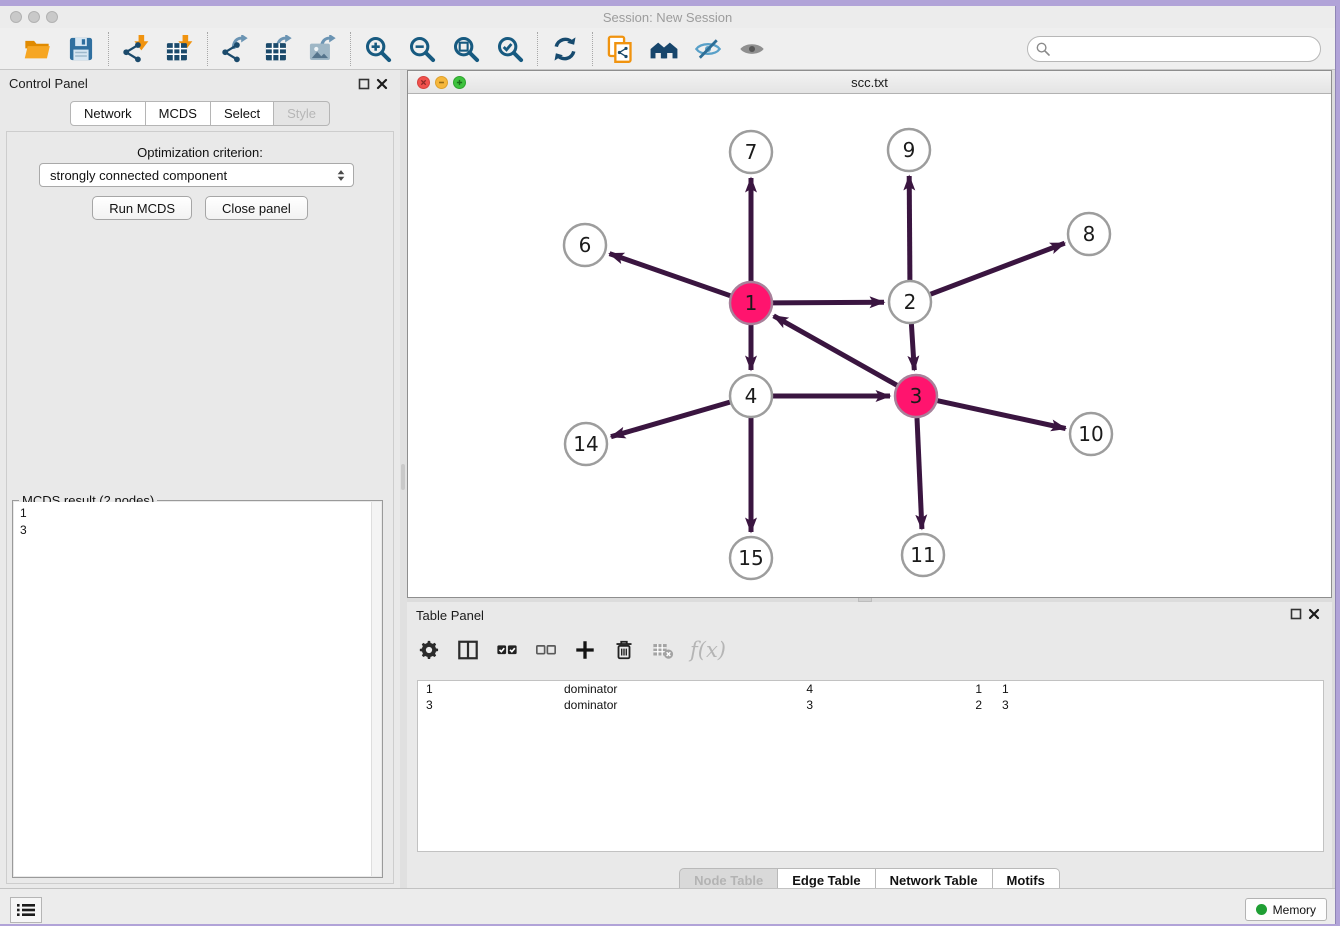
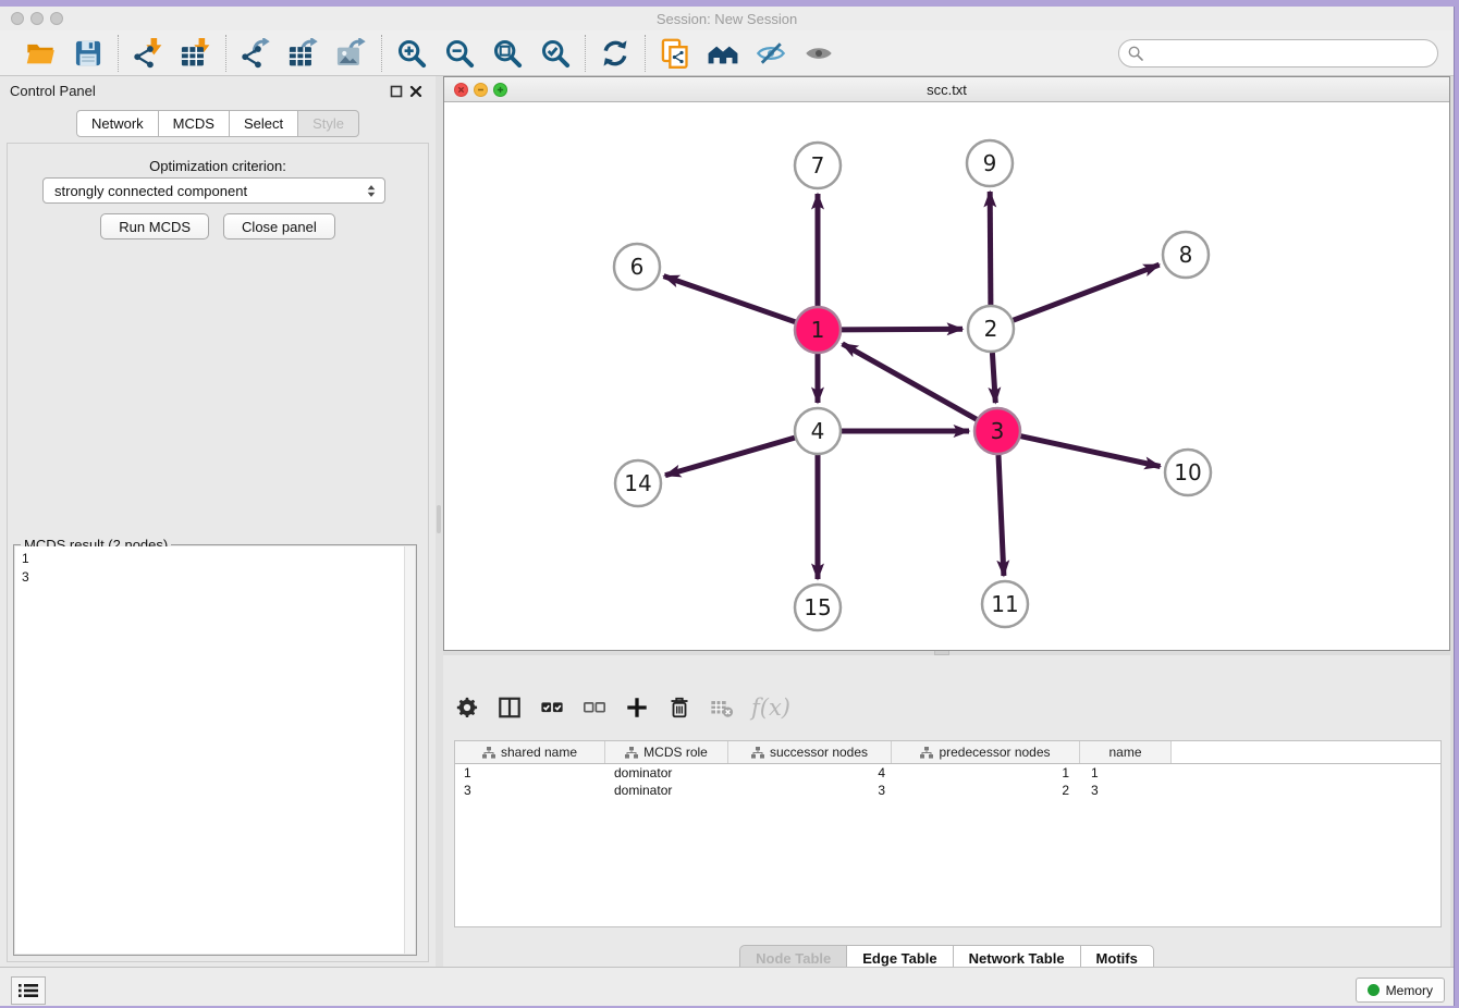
  Session: New Session
  Control Panel
  Network
  MCDS
  Select
  Style
  Optimization criterion:
  strongly connected component
  Run MCDS
  Close panel
  MCDS result (2 nodes)
  1
  3
  scc.txt
  7
  9
  6
  8
  1
  2
  4
  3
  14
  10
  15
  11
- Table Panel
  f(x)
+ shared name
+ MCDS role
+ successor nodes
+ predecessor nodes
+ name
  1
  dominator
  4
  1
  1
  3
  dominator
  3
  2
  3
  Node Table
  Edge Table
  Network Table
  Motifs
  Memory
